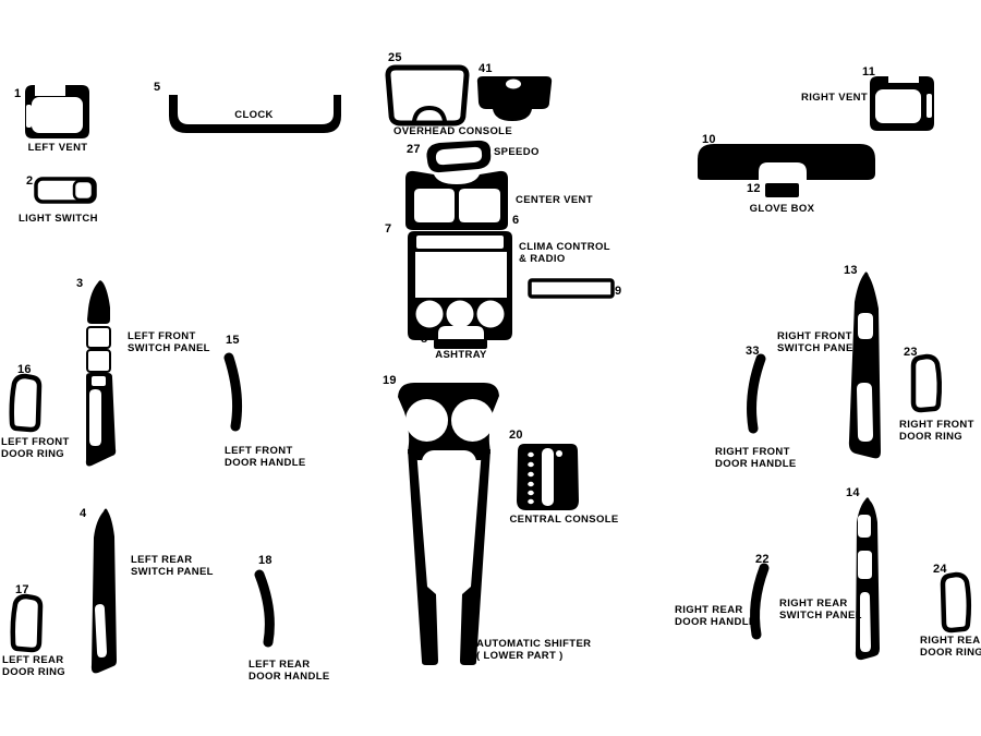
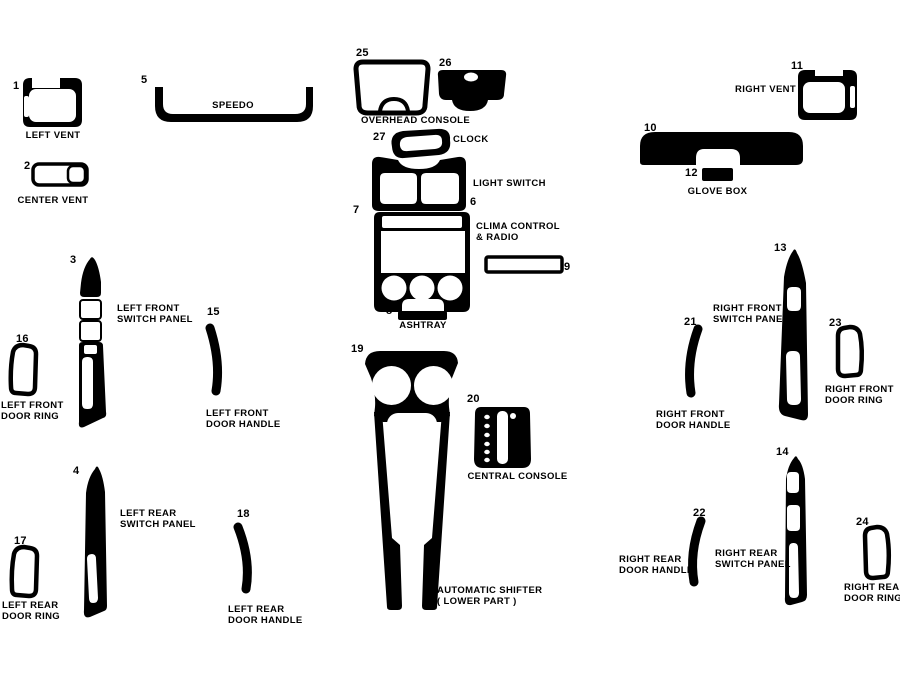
  1
  2
  5
  25
- 41
+ 26
  27
  6
  7
  8
  9
  10
  12
  11
  3
  15
  16
  4
  18
  17
  13
- 33
+ 21
  23
  14
  22
  24
  19
  20
  LEFT VENT
- LIGHT SWITCH
+ CENTER VENT
- CLOCK
+ SPEEDO
  OVERHEAD CONSOLE
- SPEEDO
+ CLOCK
- CENTER VENT
+ LIGHT SWITCH
  CLIMA CONTROL
  & RADIO
  ASHTRAY
  GLOVE BOX
  RIGHT VENT
  LEFT FRONT
  SWITCH PANEL
  LEFT FRONT
  DOOR HANDLE
  LEFT FRONT
  DOOR RING
  LEFT REAR
  SWITCH PANEL
  LEFT REAR
  DOOR HANDLE
  LEFT REAR
  DOOR RING
  RIGHT FRONT
  SWITCH PANEL
  RIGHT FRONT
  DOOR HANDLE
  RIGHT FRONT
  DOOR RING
  RIGHT REAR
  SWITCH PANEL
  RIGHT REAR
  DOOR HANDLE
  RIGHT REA
  DOOR RING
  AUTOMATIC SHIFTER
  ( LOWER PART )
  CENTRAL CONSOLE
